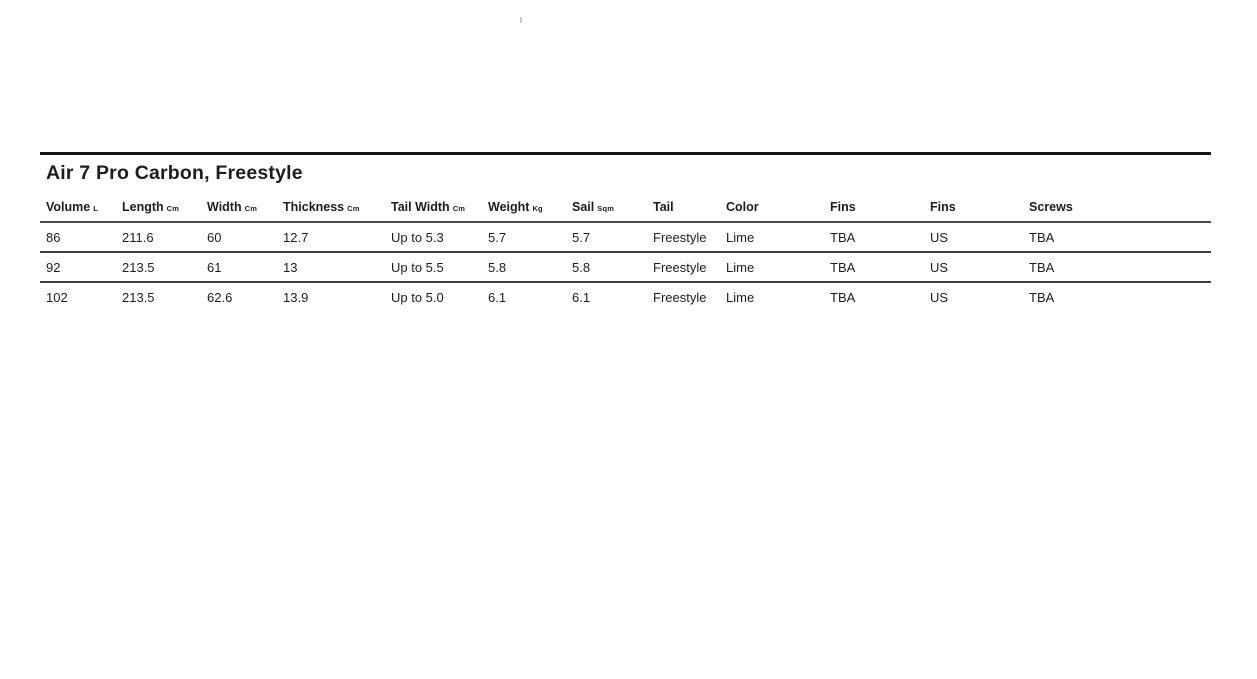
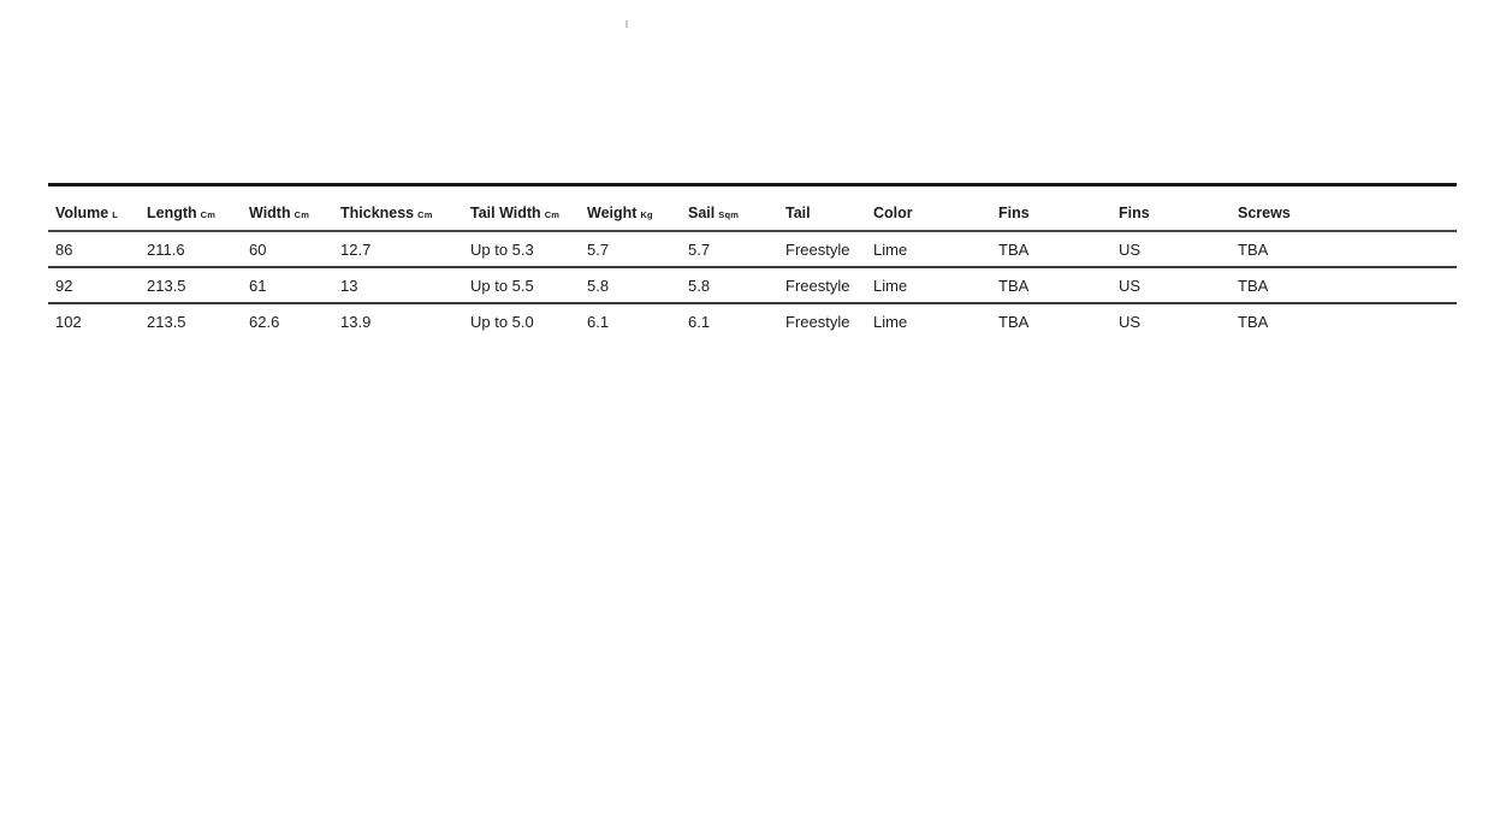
- Air 7 Pro Carbon, Freestyle
  Volume L	Length Cm	Width Cm	Thickness Cm	Tail Width Cm	Weight Kg	Sail Sqm	Tail	Color	Fins	Fins	Screws
  86	211.6	60	12.7	Up to 5.3	5.7	5.7	Freestyle	Lime	TBA	US	TBA
  92	213.5	61	13	Up to 5.5	5.8	5.8	Freestyle	Lime	TBA	US	TBA
  102	213.5	62.6	13.9	Up to 5.0	6.1	6.1	Freestyle	Lime	TBA	US	TBA
